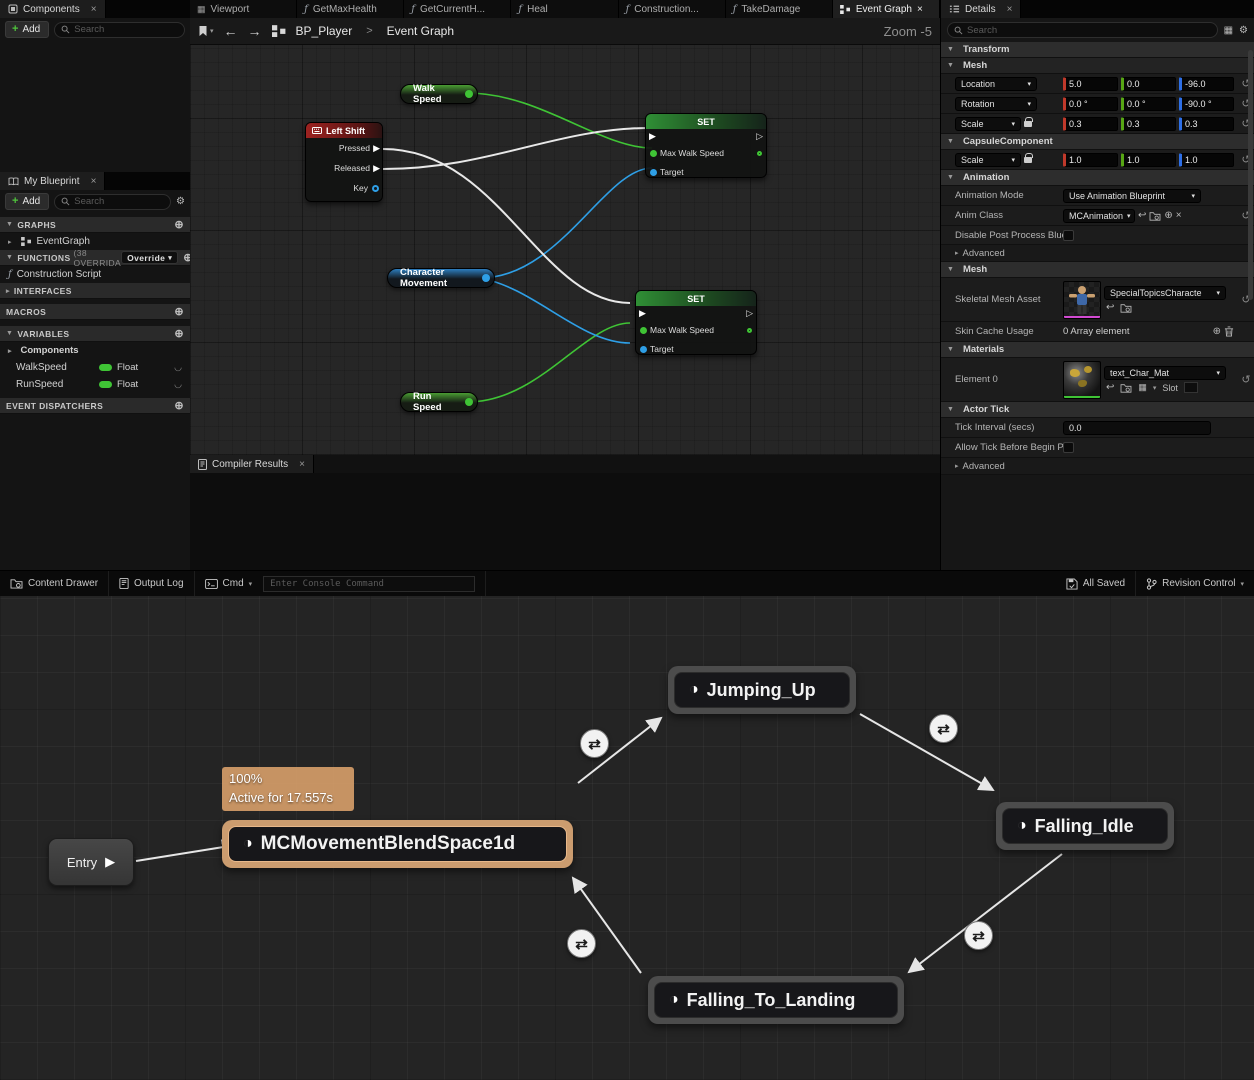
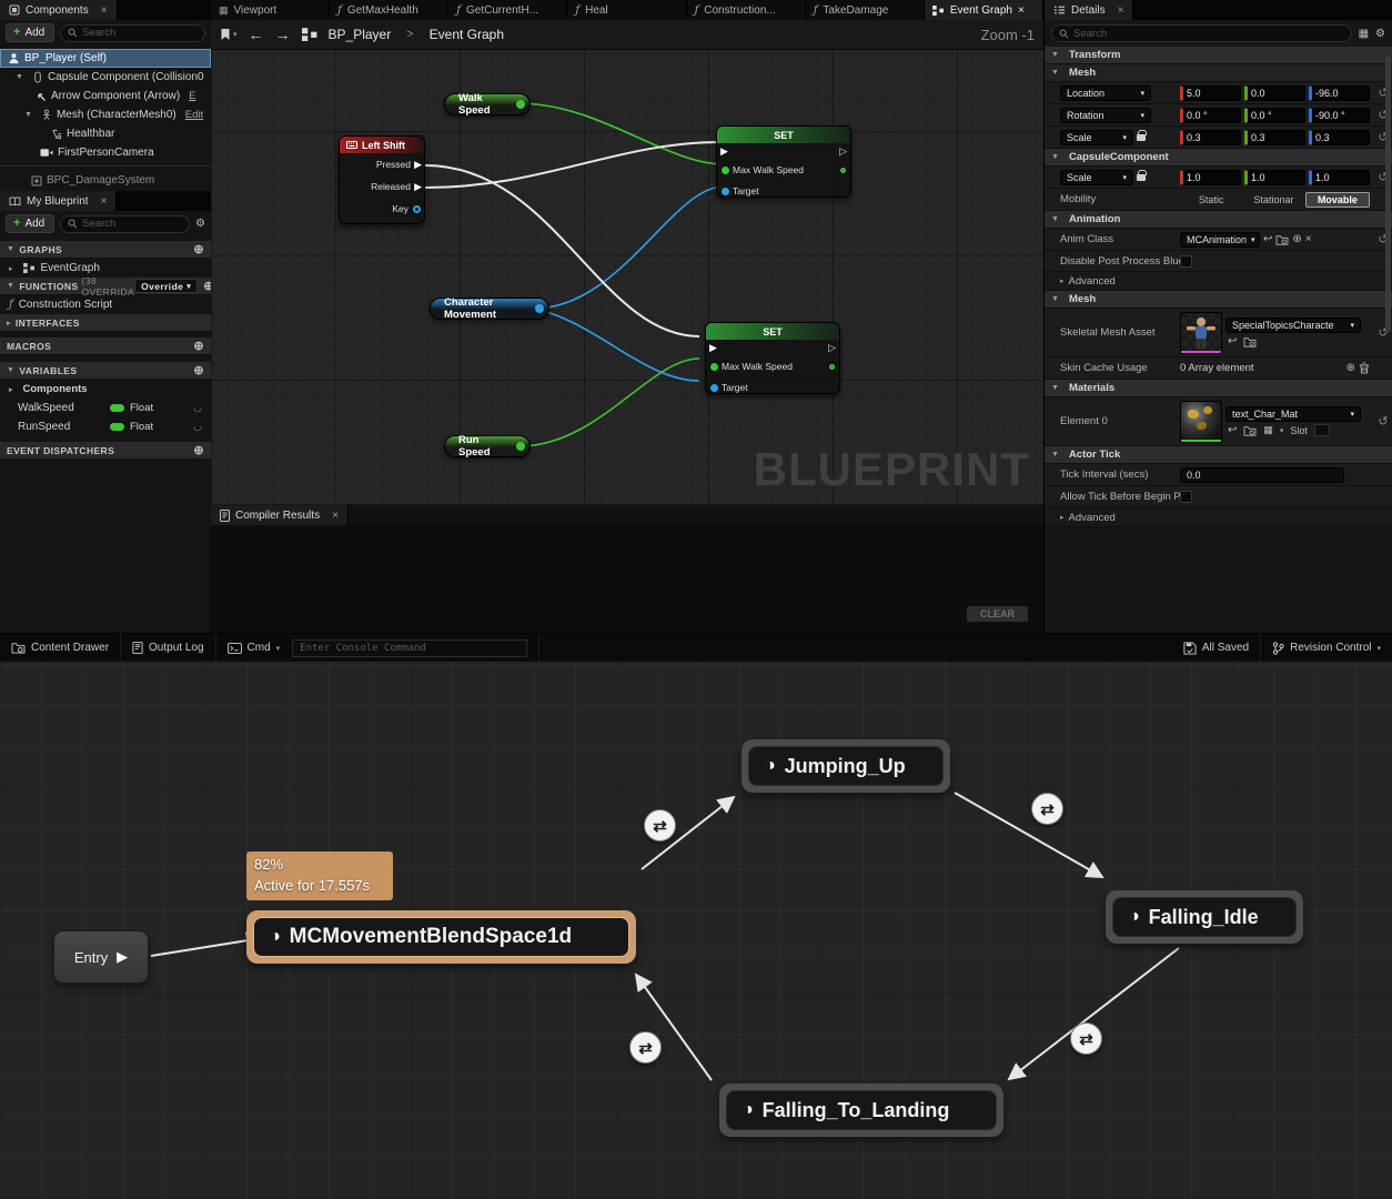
  Components
  ×
  +
  Add
  Search
+ BP_Player (Self)
+ Capsule Component (Collision0
+ Arrow Component (Arrow)
+ E
+ Mesh (CharacterMesh0)
+ Edit
+ Healthbar
+ FirstPersonCamera
+ BPC_DamageSystem
  My Blueprint
  ×
  +
  Add
  Search
  ⚙
  GRAPHS
  ⊕
  EventGraph
  FUNCTIONS
  (38 OVERRIDA
  Override
  ⊕
  ƒ
  Construction Script
  INTERFACES
  MACROS
  ⊕
  VARIABLES
  ⊕
  Components
  WalkSpeed
  Float
  ◡
  RunSpeed
  Float
  ◡
  EVENT DISPATCHERS
  ⊕
  ▦
  Viewport
  ƒ
  GetMaxHealth
  ƒ
  GetCurrentH...
  ƒ
  Heal
  ƒ
  Construction...
  ƒ
  TakeDamage
  Event Graph
  ×
  ←
  →
  BP_Player
  >
  Event Graph
- Zoom -5
+ Zoom -1
  Walk Speed
  Left Shift
  Pressed
  ▶
  Released
  ▶
  Key
  SET
  ▶
  ▷
  Max Walk Speed
  Target
  Character Movement
  SET
  ▶
  ▷
  Max Walk Speed
  Target
  Run Speed
+ BLUEPRINT
  Compiler Results
  ×
+ CLEAR
  Details
  ×
  Search
  ▦
  ⚙
  Transform
  Mesh
  Location
  5.0
  0.0
  -96.0
  ↺
  Rotation
  0.0 °
  0.0 °
  -90.0 °
  ↺
  Scale
  0.3
  0.3
  0.3
  ↺
  CapsuleComponent
  Scale
  1.0
  1.0
  1.0
  ↺
+ Mobility
+ Static
+ Stationar
+ Movable
  Animation
- Animation Mode
- Use Animation Blueprint
  Anim Class
  MCAnimation
  ↩
  ⊕
  ×
  ↺
  Disable Post Process Blu
  Advanced
  Mesh
  Skeletal Mesh Asset
  SpecialTopicsCharacte
  ↩
  ↺
  Skin Cache Usage
  0 Array element
  ⊕
  Materials
  Element 0
  text_Char_Mat
  ↩
  ▦
  Slot
  ↺
  Actor Tick
  Tick Interval (secs)
  0.0
  Allow Tick Before Begin P
  Advanced
  Content Drawer
  Output Log
  Cmd
  Enter Console Command
  All Saved
  Revision Control
- 100%
+ 82%
  Active for 17.557s
  Entry
  ▶
  ◑
  MCMovementBlendSpace1d
  ◑
  Jumping_Up
  ◑
  Falling_Idle
  ◑
  Falling_To_Landing
  ⇄
  ⇄
  ⇄
  ⇄
